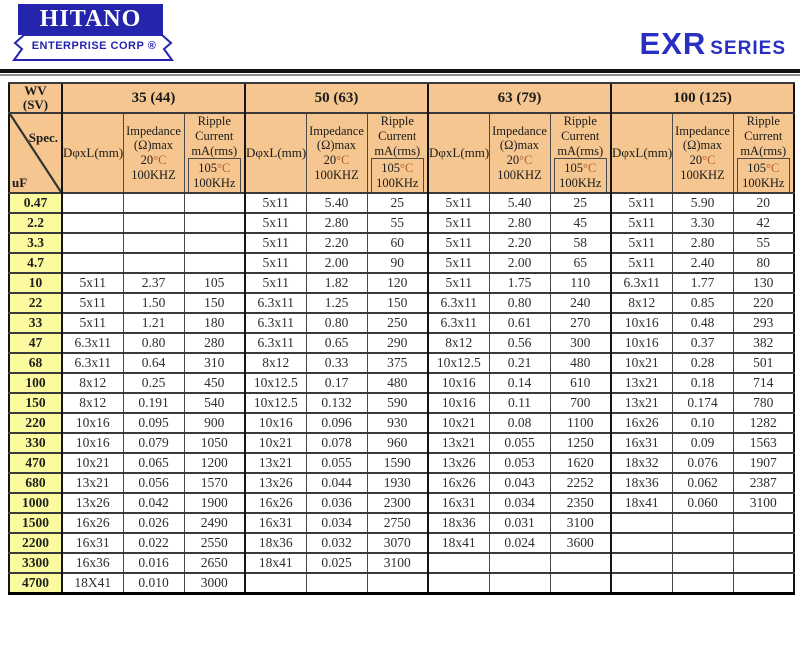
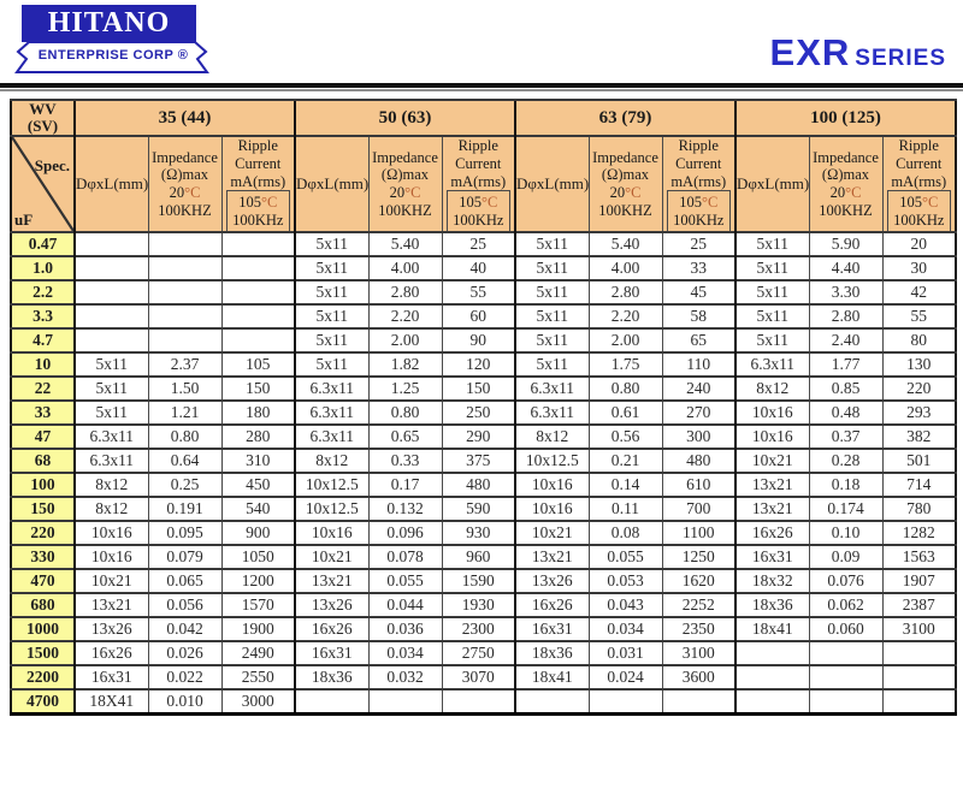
  HITANO
  ENTERPRISE CORP ®
  EXR SERIES
  WV (SV)	35 (44)	50 (63)	63 (79)	100 (125)
  Spec. uF	DφxL(mm)	Impedance(Ω)max20°C100KHZ	RippleCurrentmA(rms)105°C100KHz	DφxL(mm)	Impedance(Ω)max20°C100KHZ	RippleCurrentmA(rms)105°C100KHz	DφxL(mm)	Impedance(Ω)max20°C100KHZ	RippleCurrentmA(rms)105°C100KHz	DφxL(mm)	Impedance(Ω)max20°C100KHZ	RippleCurrentmA(rms)105°C100KHz
  0.47				5x11	5.40	25	5x11	5.40	25	5x11	5.90	20
+ 1.0				5x11	4.00	40	5x11	4.00	33	5x11	4.40	30
  2.2				5x11	2.80	55	5x11	2.80	45	5x11	3.30	42
  3.3				5x11	2.20	60	5x11	2.20	58	5x11	2.80	55
  4.7				5x11	2.00	90	5x11	2.00	65	5x11	2.40	80
  10	5x11	2.37	105	5x11	1.82	120	5x11	1.75	110	6.3x11	1.77	130
  22	5x11	1.50	150	6.3x11	1.25	150	6.3x11	0.80	240	8x12	0.85	220
  33	5x11	1.21	180	6.3x11	0.80	250	6.3x11	0.61	270	10x16	0.48	293
  47	6.3x11	0.80	280	6.3x11	0.65	290	8x12	0.56	300	10x16	0.37	382
  68	6.3x11	0.64	310	8x12	0.33	375	10x12.5	0.21	480	10x21	0.28	501
  100	8x12	0.25	450	10x12.5	0.17	480	10x16	0.14	610	13x21	0.18	714
  150	8x12	0.191	540	10x12.5	0.132	590	10x16	0.11	700	13x21	0.174	780
  220	10x16	0.095	900	10x16	0.096	930	10x21	0.08	1100	16x26	0.10	1282
  330	10x16	0.079	1050	10x21	0.078	960	13x21	0.055	1250	16x31	0.09	1563
  470	10x21	0.065	1200	13x21	0.055	1590	13x26	0.053	1620	18x32	0.076	1907
  680	13x21	0.056	1570	13x26	0.044	1930	16x26	0.043	2252	18x36	0.062	2387
  1000	13x26	0.042	1900	16x26	0.036	2300	16x31	0.034	2350	18x41	0.060	3100
  1500	16x26	0.026	2490	16x31	0.034	2750	18x36	0.031	3100
  2200	16x31	0.022	2550	18x36	0.032	3070	18x41	0.024	3600
- 3300	16x36	0.016	2650	18x41	0.025	3100
  4700	18X41	0.010	3000
